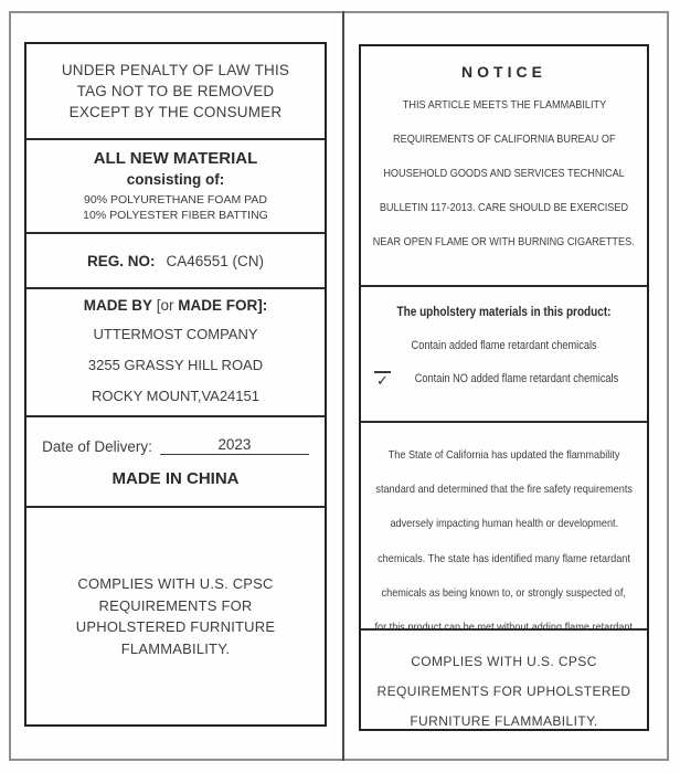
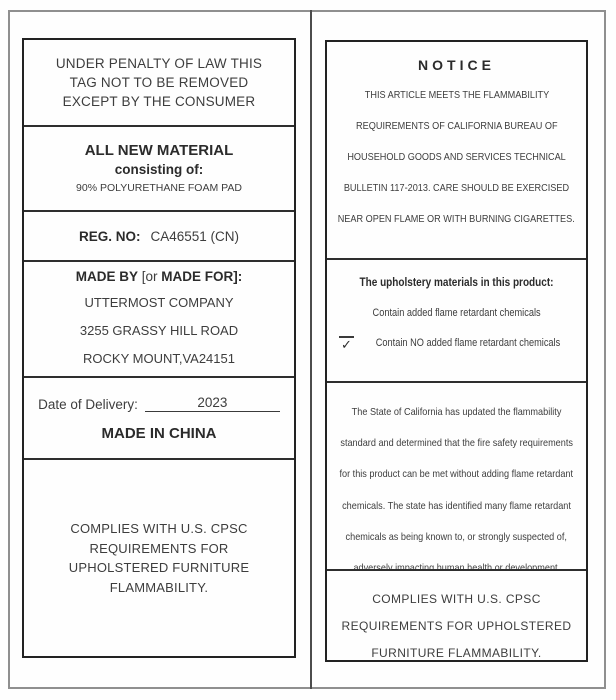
  UNDER PENALTY OF LAW THIS
  TAG NOT TO BE REMOVED
  EXCEPT BY THE CONSUMER
  ALL NEW MATERIAL
  consisting of:
  90% POLYURETHANE FOAM PAD
- 10% POLYESTER FIBER BATTING
  REG. NO:
  CA46551 (CN)
  MADE BY [or MADE FOR]:
  UTTERMOST COMPANY
  3255 GRASSY HILL ROAD
  ROCKY MOUNT,VA24151
  Date of Delivery:
  2023
  MADE IN CHINA
  COMPLIES WITH U.S. CPSC
  REQUIREMENTS FOR
  UPHOLSTERED FURNITURE
  FLAMMABILITY.
  NOTICE
  THIS ARTICLE MEETS THE FLAMMABILITY
  REQUIREMENTS OF CALIFORNIA BUREAU OF
  HOUSEHOLD GOODS AND SERVICES TECHNICAL
  BULLETIN 117-2013. CARE SHOULD BE EXERCISED
  NEAR OPEN FLAME OR WITH BURNING CIGARETTES.
  The upholstery materials in this product:
  Contain added flame retardant chemicals
  ✓
  Contain NO added flame retardant chemicals
  The State of California has updated the flammability
  standard and determined that the fire safety requirements
- adversely impacting human health or development.
+ for this product can be met without adding flame retardant
  chemicals. The state has identified many flame retardant
  chemicals as being known to, or strongly suspected of,
- for this product can be met without adding flame retardant
+ adversely impacting human health or development.
  COMPLIES WITH U.S. CPSC
  REQUIREMENTS FOR UPHOLSTERED
  FURNITURE FLAMMABILITY.
